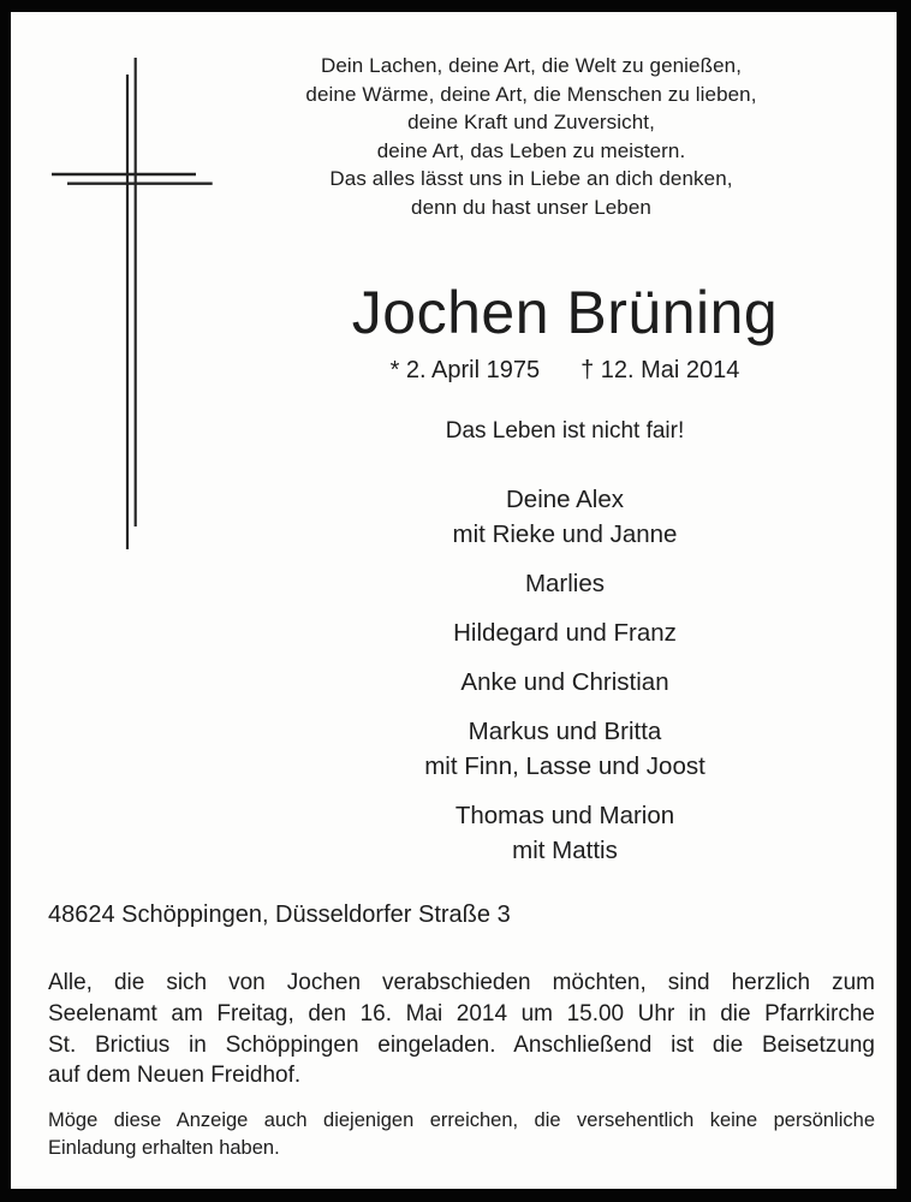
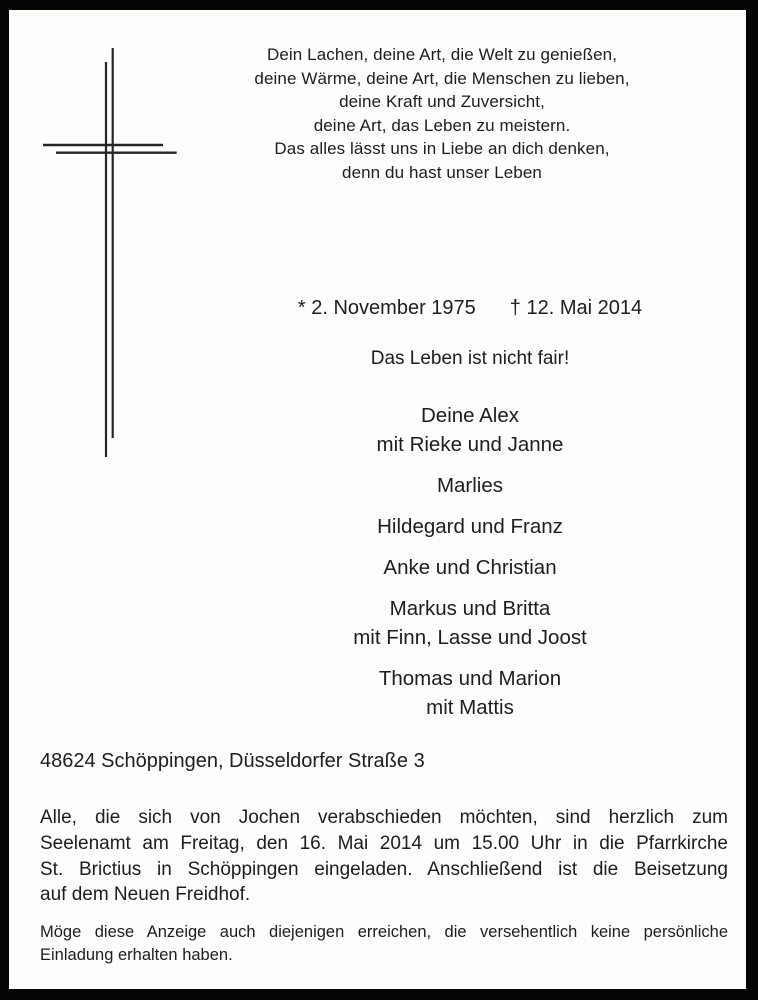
  Dein Lachen, deine Art, die Welt zu genießen,
  deine Wärme, deine Art, die Menschen zu lieben,
  deine Kraft und Zuversicht,
  deine Art, das Leben zu meistern.
  Das alles lässt uns in Liebe an dich denken,
  denn du hast unser Leben
- Jochen Brüning
- * 2. April 1975
+ * 2. November 1975
  † 12. Mai 2014
  Das Leben ist nicht fair!
  Deine Alex
  mit Rieke und Janne
  Marlies
  Hildegard und Franz
  Anke und Christian
  Markus und Britta
  mit Finn, Lasse und Joost
  Thomas und Marion
  mit Mattis
  48624 Schöppingen, Düsseldorfer Straße 3
  Alle, die sich von Jochen verabschieden möchten, sind herzlich zum
  Seelenamt am Freitag, den 16. Mai 2014 um 15.00 Uhr in die Pfarrkirche
  St. Brictius in Schöppingen eingeladen. Anschließend ist die Beisetzung
  auf dem Neuen Freidhof.
  Möge diese Anzeige auch diejenigen erreichen, die versehentlich keine persönliche
  Einladung erhalten haben.
